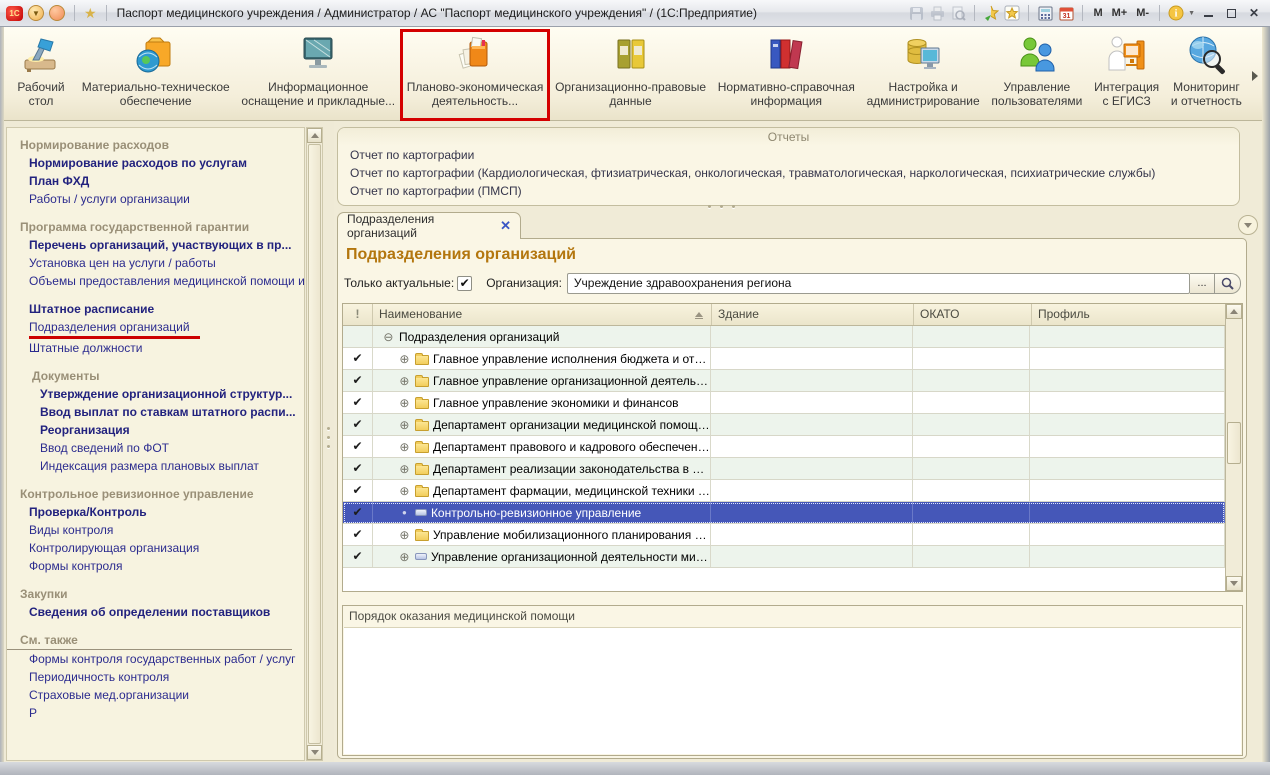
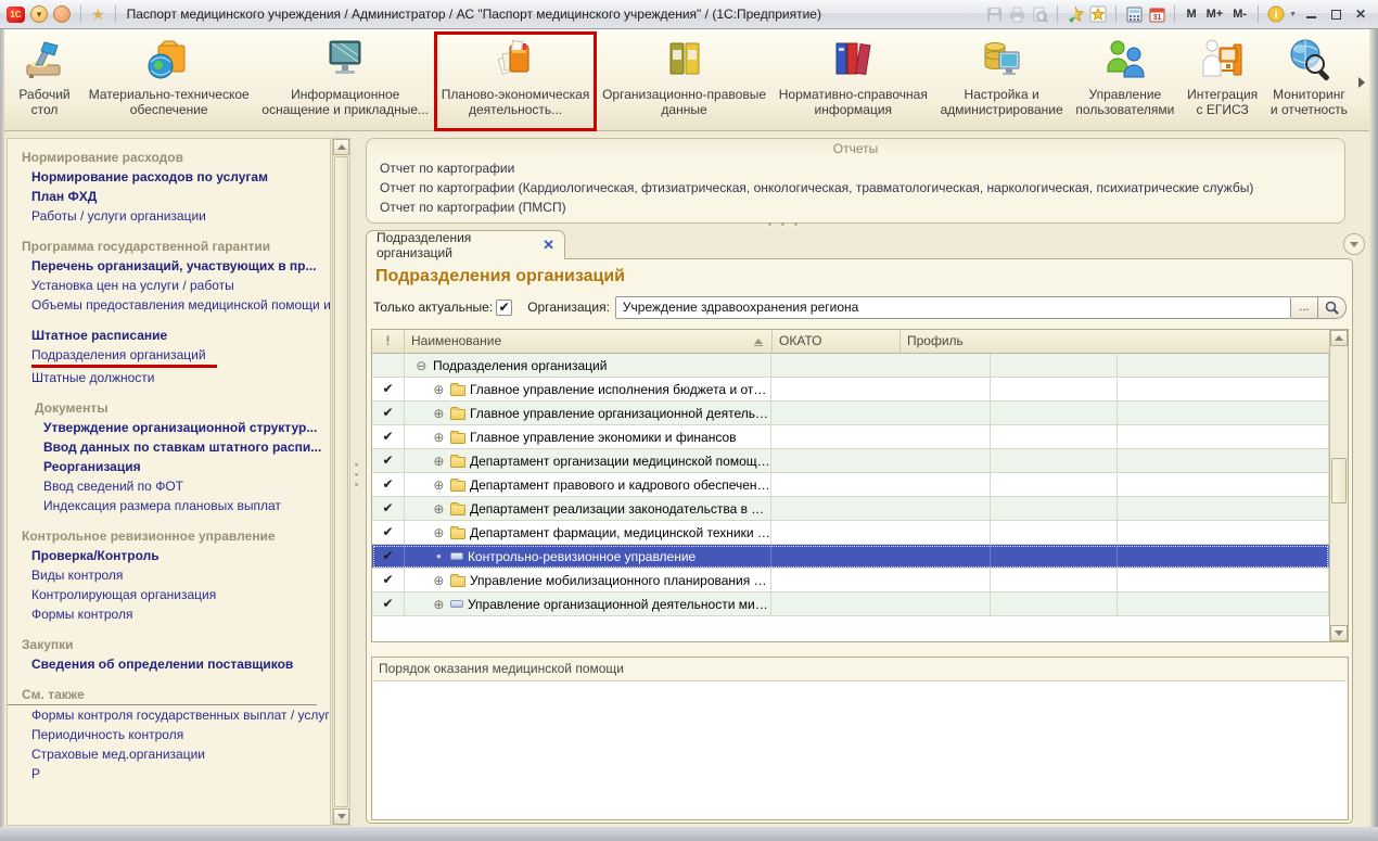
  1С
  ▼
  ★
  Паспорт медицинского учреждения / Администратор / АС "Паспорт медицинского учреждения" / (1С:Предприятие)
  M
  M+
  M-
  i
  ✕
  Рабочий
  стол
  Материально-техническое
  обеспечение
  Информационное
  оснащение и прикладные...
  Планово-экономическая
  деятельность...
  Организационно-правовые
  данные
  Нормативно-справочная
  информация
  Настройка и
  администрирование
  Управление
  пользователями
  Интеграция
  с ЕГИСЗ
  Мониторинг
  и отчетность
  Нормирование расходов
  Нормирование расходов по услугам
  План ФХД
  Работы / услуги организации
  Программа государственной гарантии
  Перечень организаций, участвующих в пр...
  Установка цен на услуги / работы
  Объемы предоставления медицинской помощи и
  Штатное расписание
  Подразделения организаций
  Штатные должности
  Документы
  Утверждение организационной структур...
- Ввод выплат по ставкам штатного распи...
+ Ввод данных по ставкам штатного распи...
  Реорганизация
  Ввод сведений по ФОТ
  Индексация размера плановых выплат
  Контрольное ревизионное управление
  Проверка/Контроль
  Виды контроля
  Контролирующая организация
  Формы контроля
  Закупки
  Сведения об определении поставщиков
  См. также
- Формы контроля государственных работ / услуг
+ Формы контроля государственных выплат / услуг
  Периодичность контроля
  Страховые мед.организации
  Р
  Отчеты
  Отчет по картографии
  Отчет по картографии (Кардиологическая, фтизиатрическая, онкологическая, травматологическая, наркологическая, психиатрические службы)
  Отчет по картографии (ПМСП)
  Подразделения организаций
  ✕
  Подразделения организаций
  Только актуальные:
  ✔
  Организация:
  Учреждение здравоохранения региона
  ...
  !
  Наименование
- Здание
  ОКАТО
  Профиль
  ⊖
  Подразделения организаций
  ✔
  ⊕
  Главное управление исполнения бюджета и отчет
  ✔
  ⊕
  Главное управление организационной деятельно
  ✔
  ⊕
  Главное управление экономики и финансов
  ✔
  ⊕
  Департамент организации медицинской помощи
  ✔
  ⊕
  Департамент правового и кадрового обеспечения
  ✔
  ⊕
  Департамент реализации законодательства в сф
  ✔
  ⊕
  Департамент фармации, медицинской техники и
  ✔
  ●
  Контрольно-ревизионное управление
  ✔
  ⊕
  Управление мобилизационного планирования и о
  ✔
  ⊕
  Управление организационной деятельности мини
  Порядок оказания медицинской помощи
